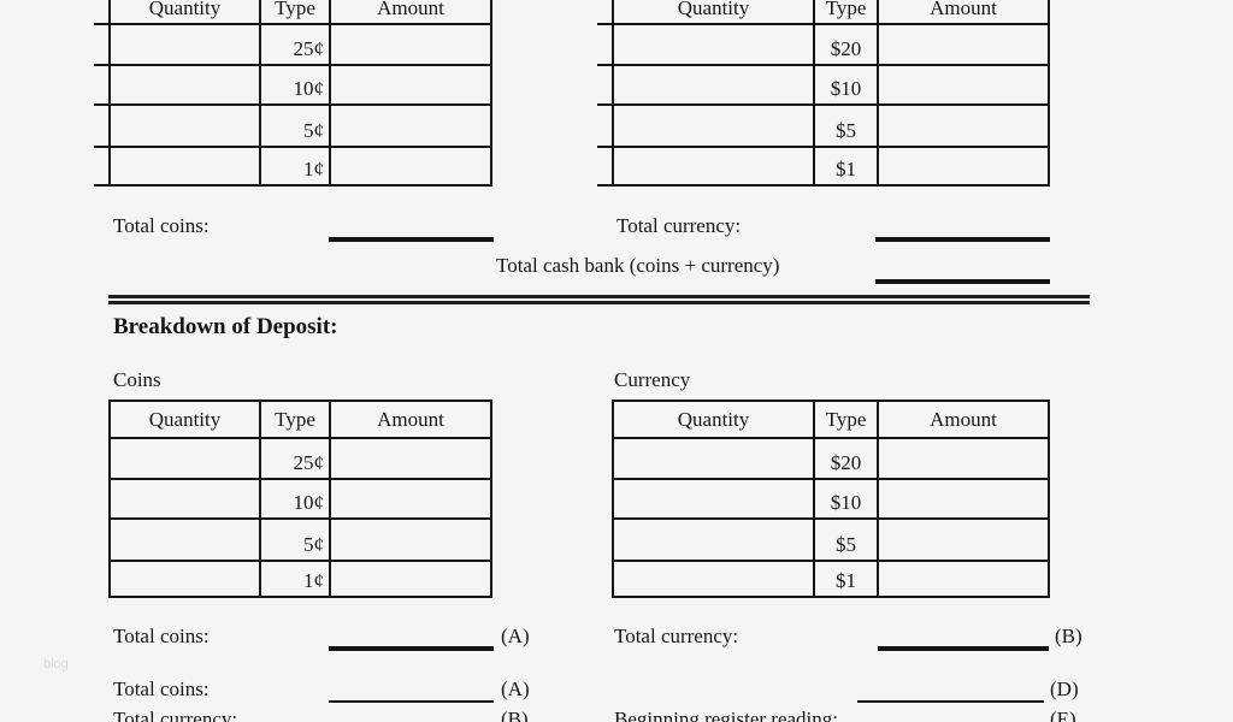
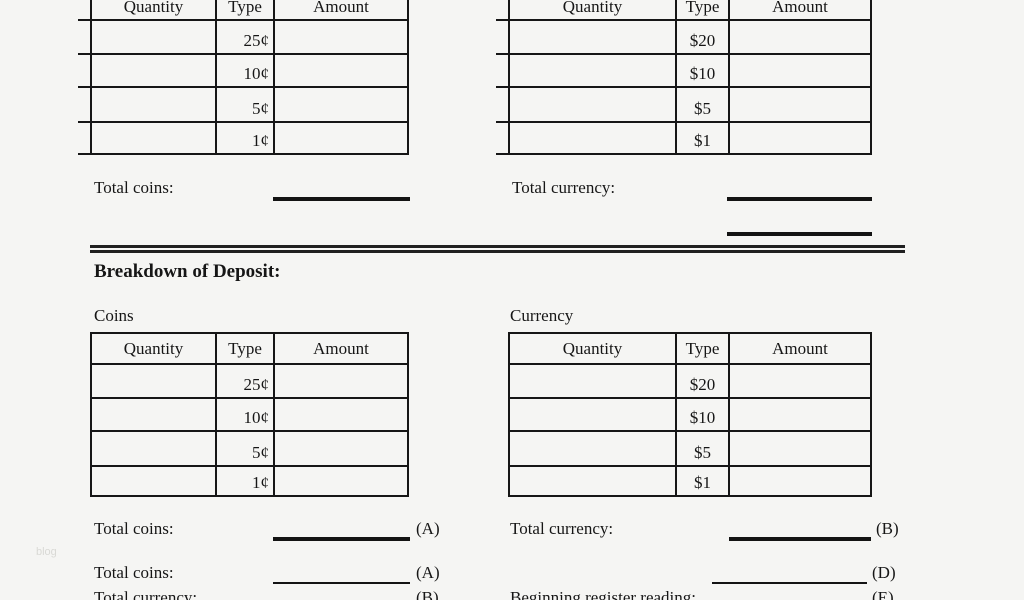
  Quantity
  Type
  Amount
  25¢
  10¢
  5¢
  1¢
  Quantity
  Type
  Amount
  $20
  $10
  $5
  $1
  Total coins:
  Total currency:
- Total cash bank (coins + currency)
  Breakdown of Deposit:
  Coins
  Currency
  Quantity
  Type
  Amount
  25¢
  10¢
  5¢
  1¢
  Quantity
  Type
  Amount
  $20
  $10
  $5
  $1
  Total coins:
  (A)
  Total currency:
  (B)
  Total coins:
  (A)
  (D)
  Total currency:
  (B)
  Beginning register reading:
  (E)
  blog
